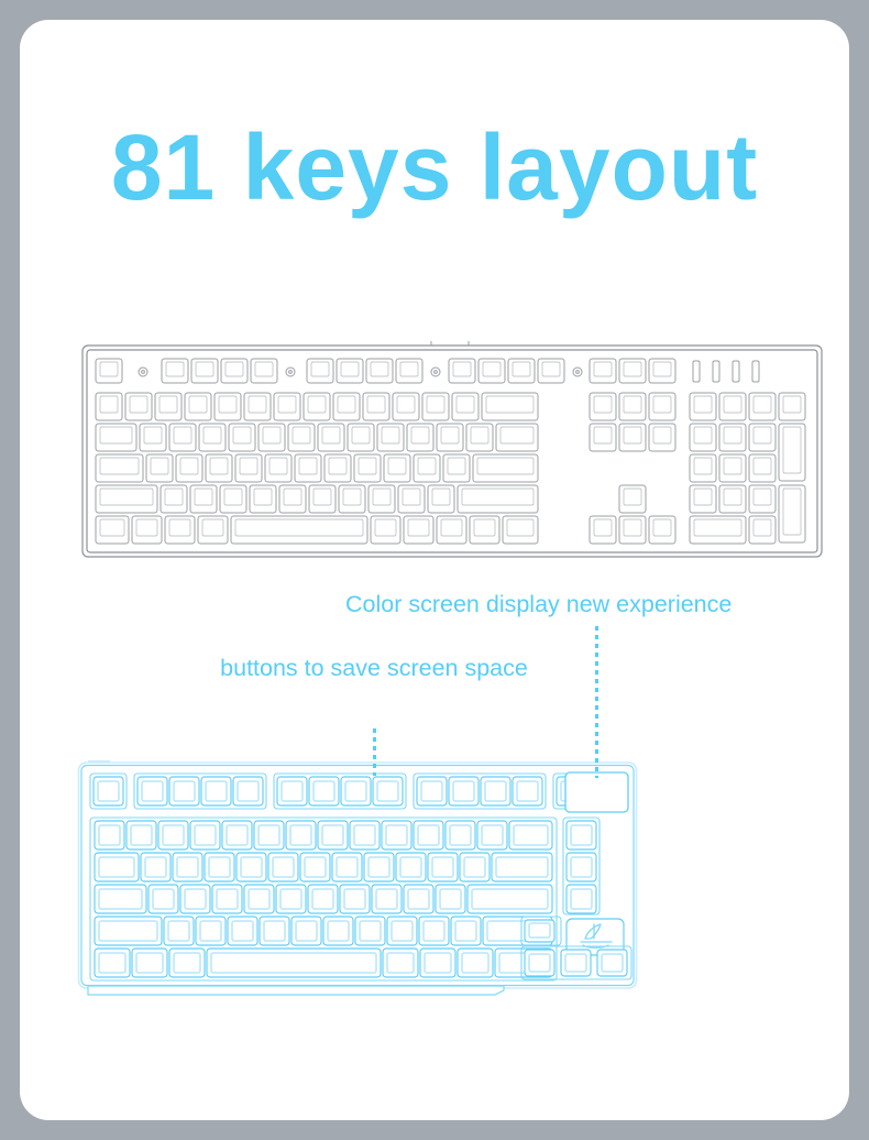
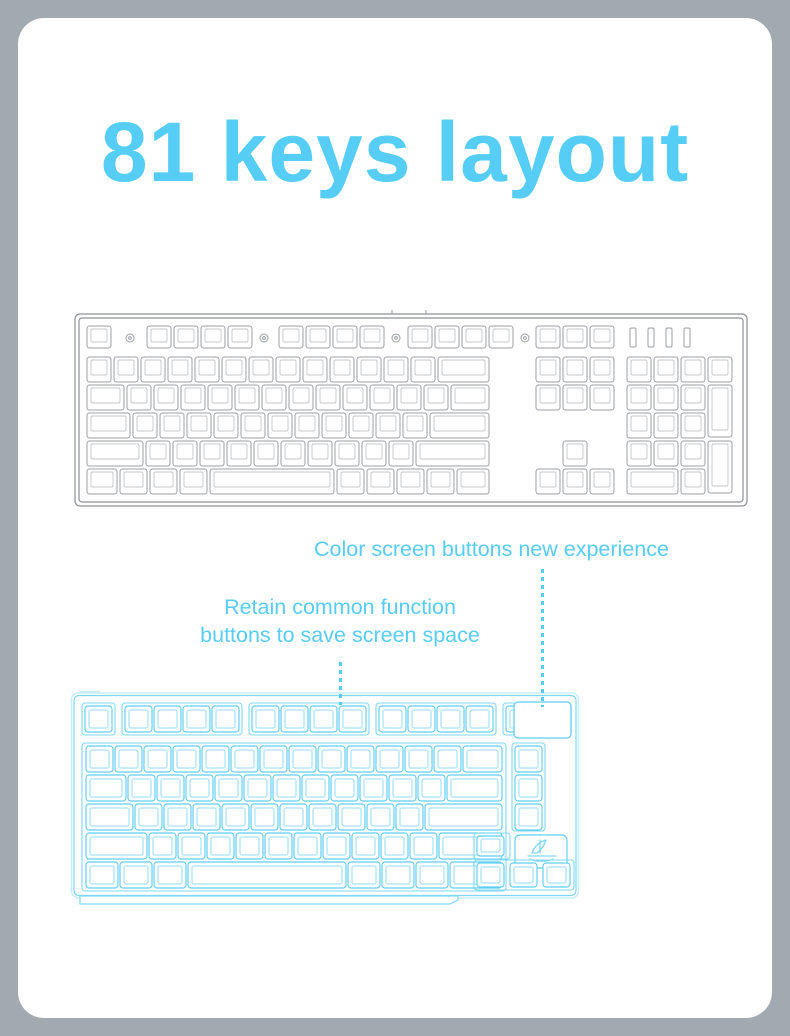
  81 keys layout
- Color screen display new experience
+ Color screen buttons new experience
+ Retain common function
  buttons to save screen space
